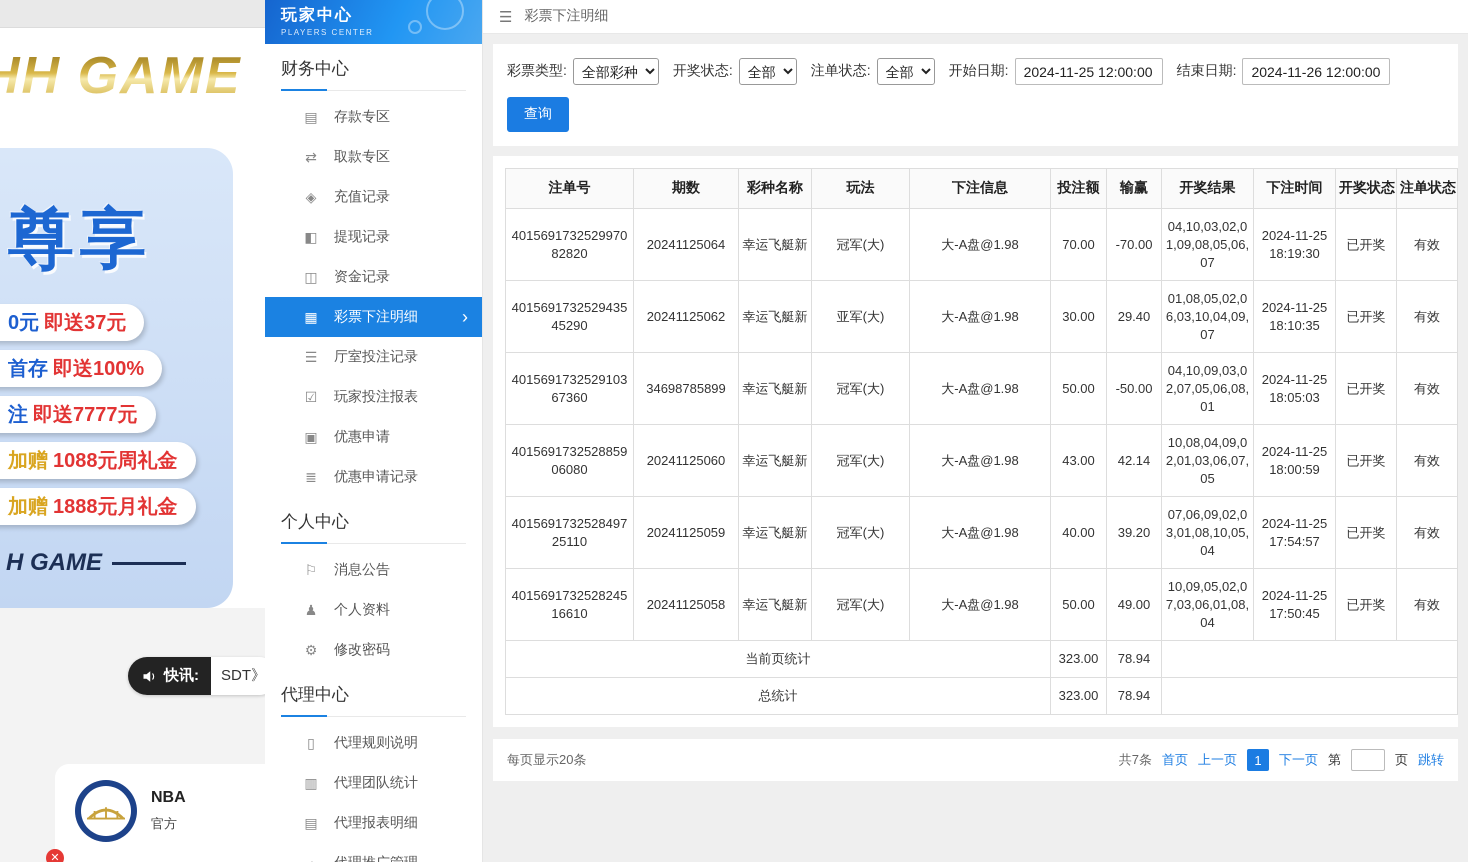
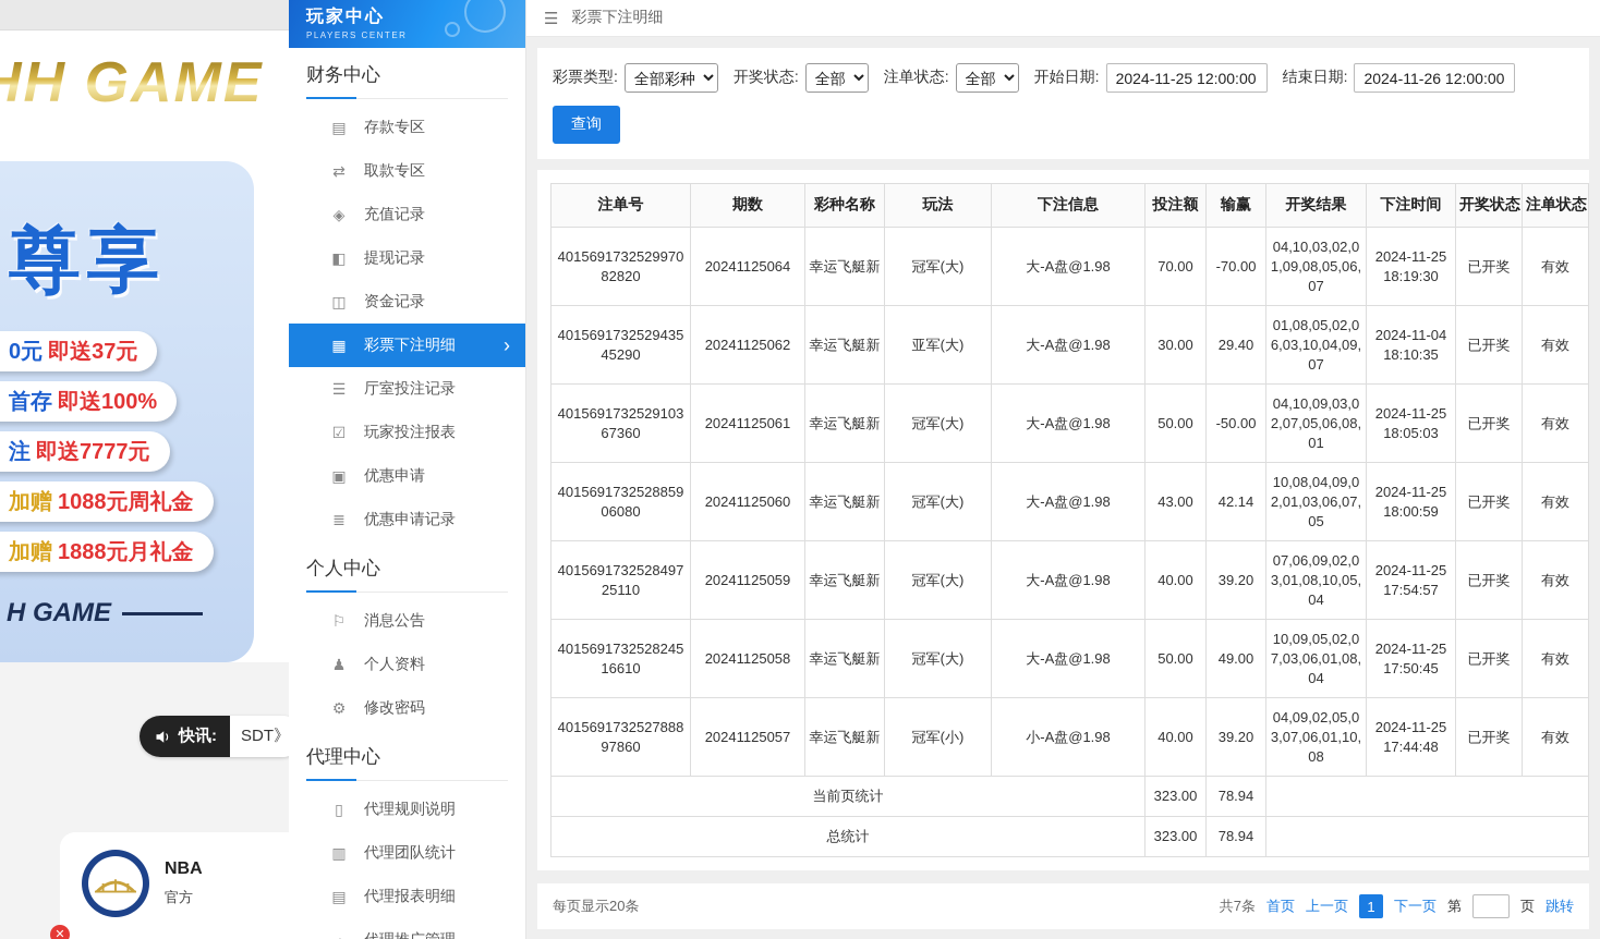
  HH GAME
  尊享
  0元
  即送37元
  首存
  即送100%
  注
  即送7777元
  加赠
  1088元周礼金
  加赠
  1888元月礼金
  H GAME
  快讯:
  SDT》
  NBA
  官方
  ✕
  玩家中心
  PLAYERS CENTER
  财务中心
  ▤
  存款专区
  ⇄
  取款专区
  ◈
  充值记录
  ◧
  提现记录
  ◫
  资金记录
  ▦
  彩票下注明细
  ›
  ☰
  厅室投注记录
  ☑
  玩家投注报表
  ▣
  优惠申请
  ≣
  优惠申请记录
  个人中心
  ⚐
  消息公告
  ♟
  个人资料
  ⚙
  修改密码
  代理中心
  ▯
  代理规则说明
  ▥
  代理团队统计
  ▤
  代理报表明细
  ☰
  彩票下注明细
  彩票类型:
  全部彩种
  开奖状态:
  全部
  注单状态:
  全部
  开始日期:
  2024-11-25 12:00:00
  结束日期:
  2024-11-26 12:00:00
  查询
  注单号	期数	彩种名称	玩法	下注信息	投注额	输赢	开奖结果	下注时间	开奖状态	注单状态
  401569173252997082820	20241125064	幸运飞艇新	冠军(大)	大-A盘@1.98	70.00	-70.00	04,10,03,02,01,09,08,05,06,07	2024-11-25 18:19:30	已开奖	有效
- 401569173252943545290	20241125062	幸运飞艇新	亚军(大)	大-A盘@1.98	30.00	29.40	01,08,05,02,06,03,10,04,09,07	2024-11-25 18:10:35	已开奖	有效
+ 401569173252943545290	20241125062	幸运飞艇新	亚军(大)	大-A盘@1.98	30.00	29.40	01,08,05,02,06,03,10,04,09,07	2024-11-04 18:10:35	已开奖	有效
- 401569173252910367360	34698785899	幸运飞艇新	冠军(大)	大-A盘@1.98	50.00	-50.00	04,10,09,03,02,07,05,06,08,01	2024-11-25 18:05:03	已开奖	有效
+ 401569173252910367360	20241125061	幸运飞艇新	冠军(大)	大-A盘@1.98	50.00	-50.00	04,10,09,03,02,07,05,06,08,01	2024-11-25 18:05:03	已开奖	有效
  401569173252885906080	20241125060	幸运飞艇新	冠军(大)	大-A盘@1.98	43.00	42.14	10,08,04,09,02,01,03,06,07,05	2024-11-25 18:00:59	已开奖	有效
  401569173252849725110	20241125059	幸运飞艇新	冠军(大)	大-A盘@1.98	40.00	39.20	07,06,09,02,03,01,08,10,05,04	2024-11-25 17:54:57	已开奖	有效
  401569173252824516610	20241125058	幸运飞艇新	冠军(大)	大-A盘@1.98	50.00	49.00	10,09,05,02,07,03,06,01,08,04	2024-11-25 17:50:45	已开奖	有效
+ 401569173252788897860	20241125057	幸运飞艇新	冠军(小)	小-A盘@1.98	40.00	39.20	04,09,02,05,03,07,06,01,10,08	2024-11-25 17:44:48	已开奖	有效
  当前页统计	323.00	78.94
  总统计	323.00	78.94
  每页显示20条
  共7条
  首页
  上一页
  1
  下一页
  第
  页
  跳转
